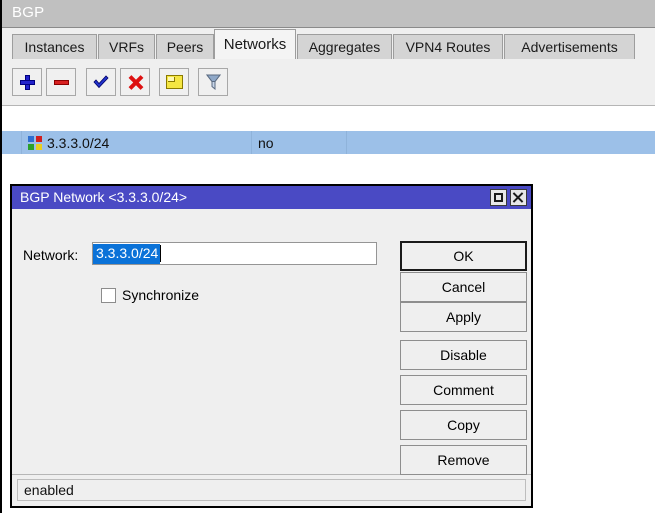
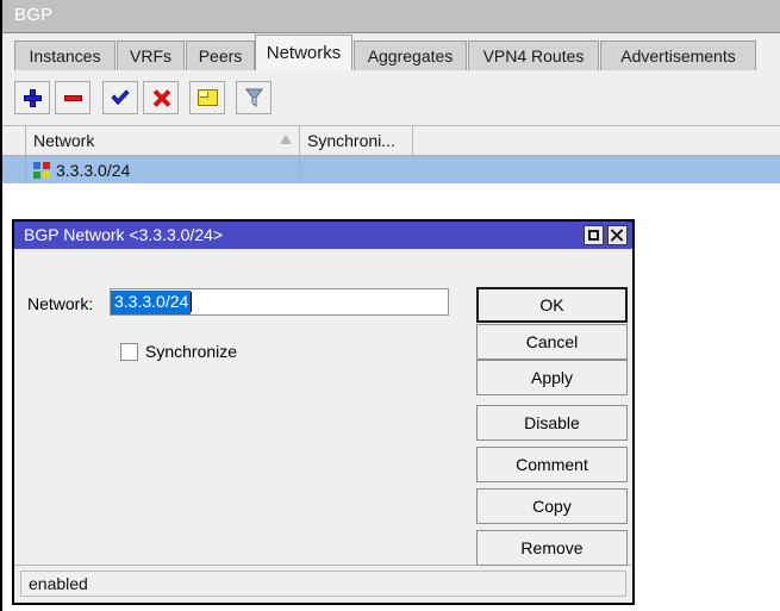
  BGP
  Instances
  VRFs
  Peers
  Networks
  Aggregates
  VPN4 Routes
  Advertisements
+ Network
+ Synchroni...
  3.3.3.0/24
- no
  BGP Network <3.3.3.0/24>
  Network:
  3.3.3.0/24
  Synchronize
  enabled
  OK
  Cancel
  Apply
  Disable
  Comment
  Copy
  Remove
